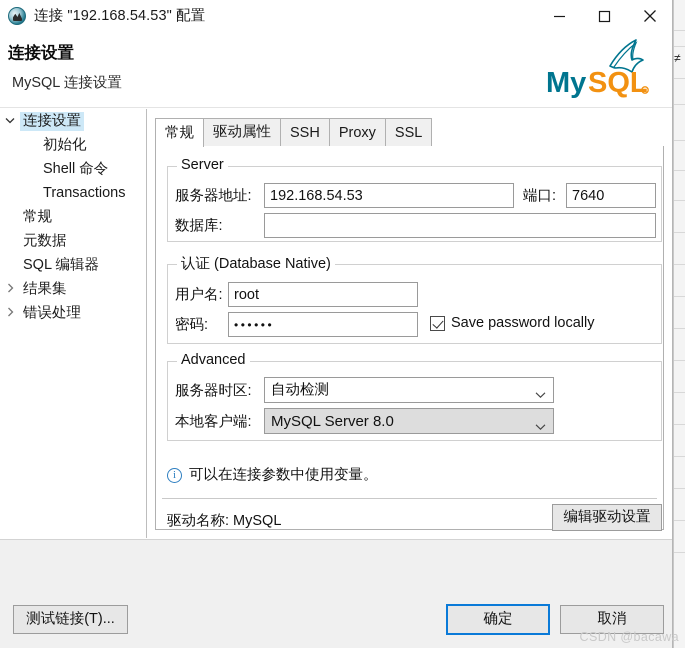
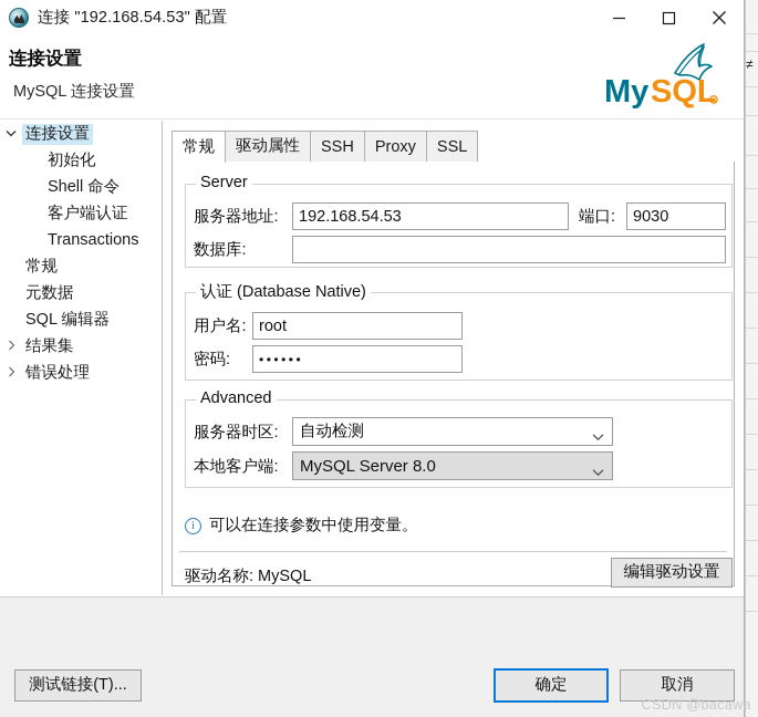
  ≠
  连接 "192.168.54.53" 配置
  连接设置
  MySQL 连接设置
  My
  SQL
  连接设置
  初始化
  Shell 命令
+ 客户端认证
  Transactions
  常规
  元数据
  SQL 编辑器
  结果集
  错误处理
  常规
  驱动属性
  SSH
  Proxy
  SSL
  Server
  服务器地址:
  192.168.54.53
  端口:
- 7640
+ 9030
  数据库:
  认证 (Database Native)
  用户名:
  root
  密码:
  ••••••
- Save password locally
  Advanced
  服务器时区:
  自动检测
  本地客户端:
  MySQL Server 8.0
  i
  可以在连接参数中使用变量。
  驱动名称: MySQL
  编辑驱动设置
  测试链接(T)...
  确定
  取消
  CSDN @bacawa
